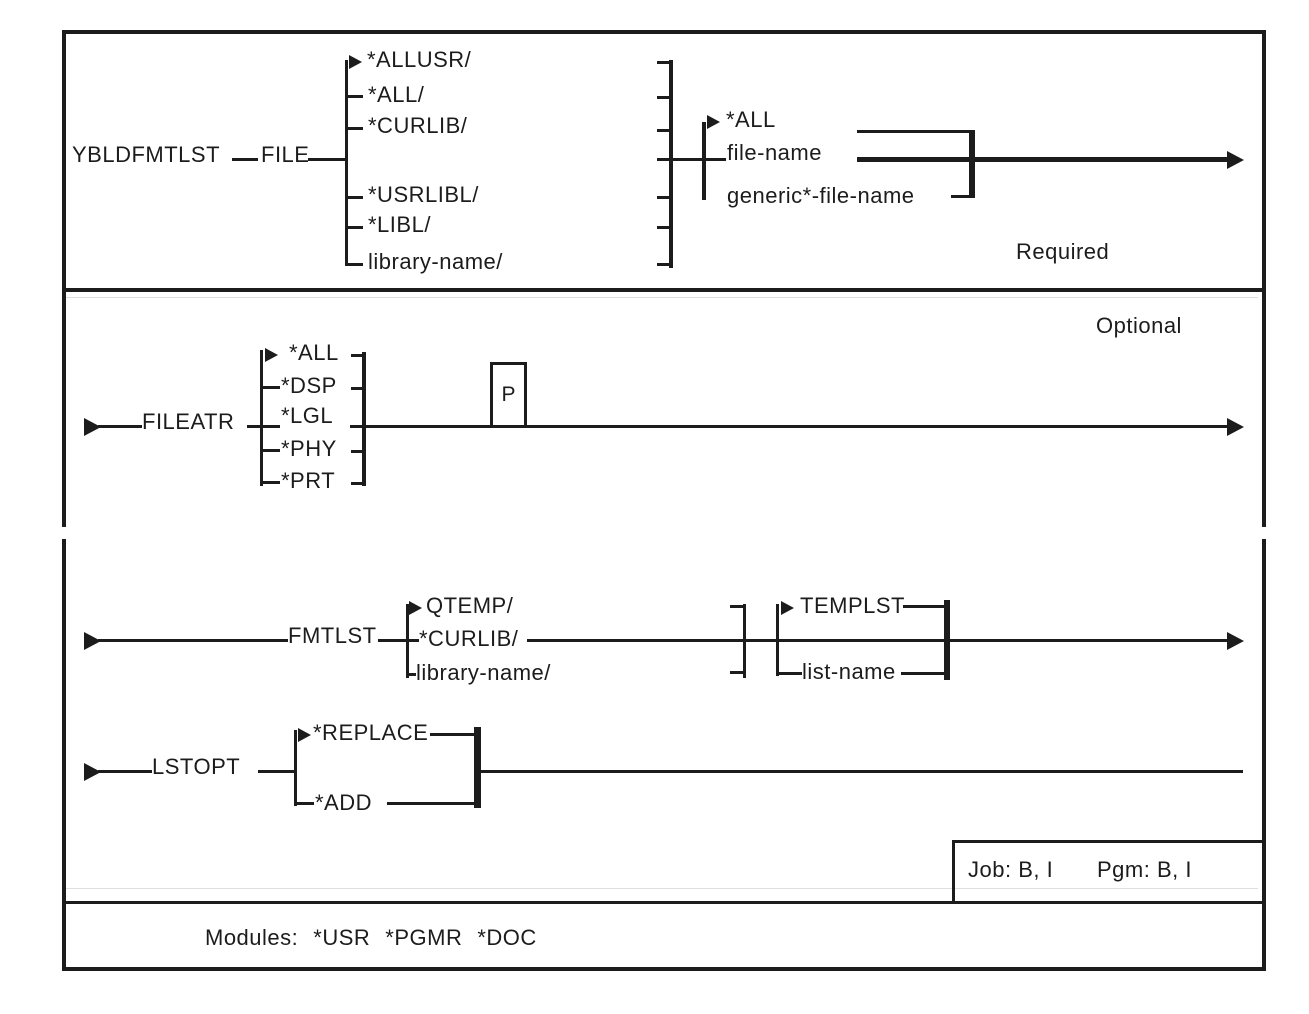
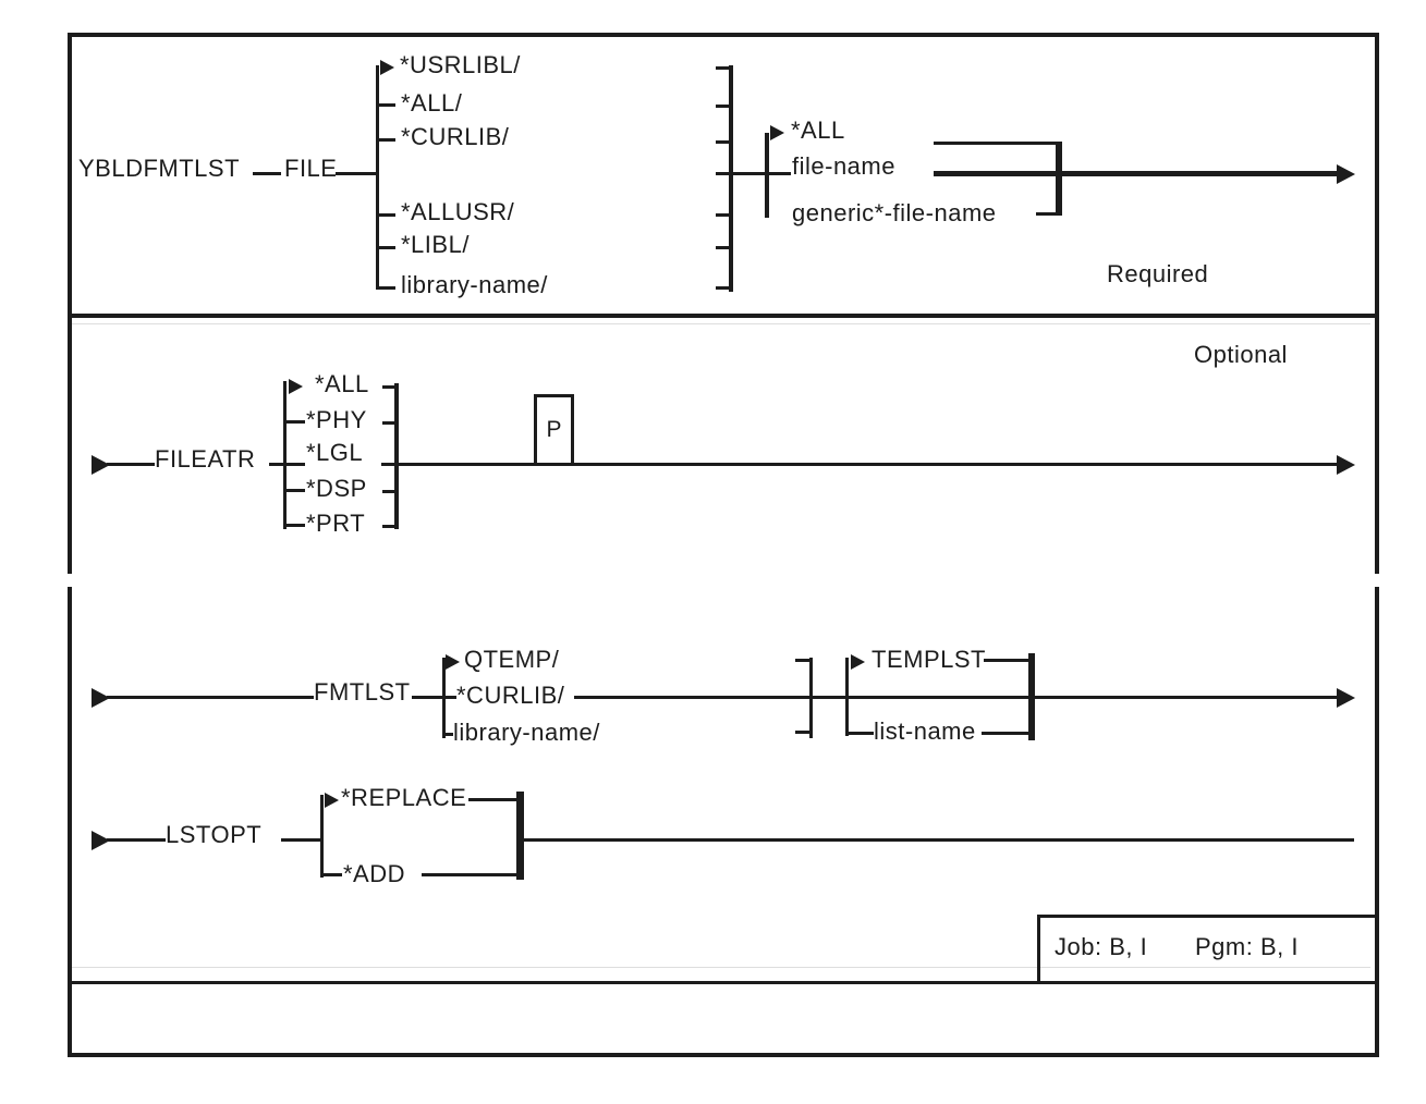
  YBLDFMTLST
  FILE
- *ALLUSR/
+ *USRLIBL/
  *ALL/
  *CURLIB/
- *USRLIBL/
+ *ALLUSR/
  *LIBL/
  library-name/
  *ALL
  file-name
  generic*-file-name
  Required
  Optional
  FILEATR
  *ALL
- *DSP
+ *PHY
  *LGL
- *PHY
+ *DSP
  *PRT
  P
  FMTLST
  QTEMP/
  *CURLIB/
  library-name/
  TEMPLST
  list-name
  LSTOPT
  *REPLACE
  *ADD
  Job: B, I
  Pgm: B, I
- Modules:
- *USR
- *PGMR
- *DOC
